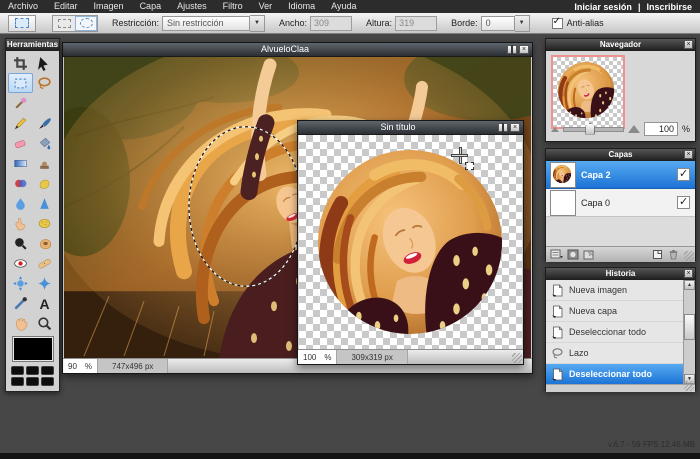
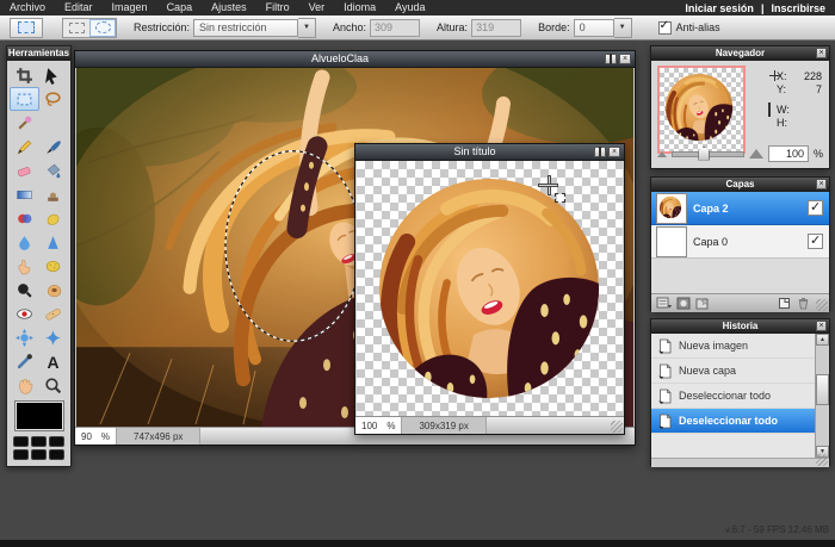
  Archivo
  Editar
  Imagen
  Capa
  Ajustes
  Filtro
  Ver
  Idioma
  Ayuda
  Iniciar sesión
  |
  Inscribirse
  Restricción:
  Sin restricción
  Ancho:
  309
  Altura:
  319
  Borde:
  0
  Anti-alias
  Herramientas
  A
  AlvueloClaa
  90
  %
  747x496 px
  Sin título
  100
  %
  309x319 px
  Navegador
+ X:
+ 228
+ Y:
+ 7
+ W:
+ H:
  100
  %
  Capas
  Capa 2
  Capa 0
  Historia
  Nueva imagen
  Nueva capa
  Deseleccionar todo
- Lazo
  Deseleccionar todo
  v.6.7 - 59 FPS 12.46 MB
